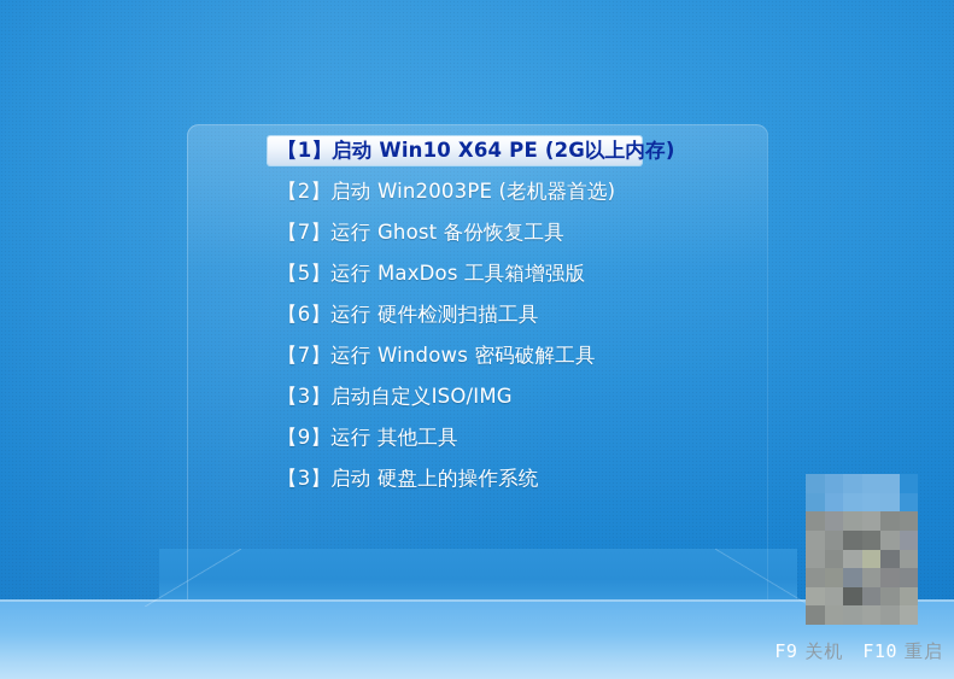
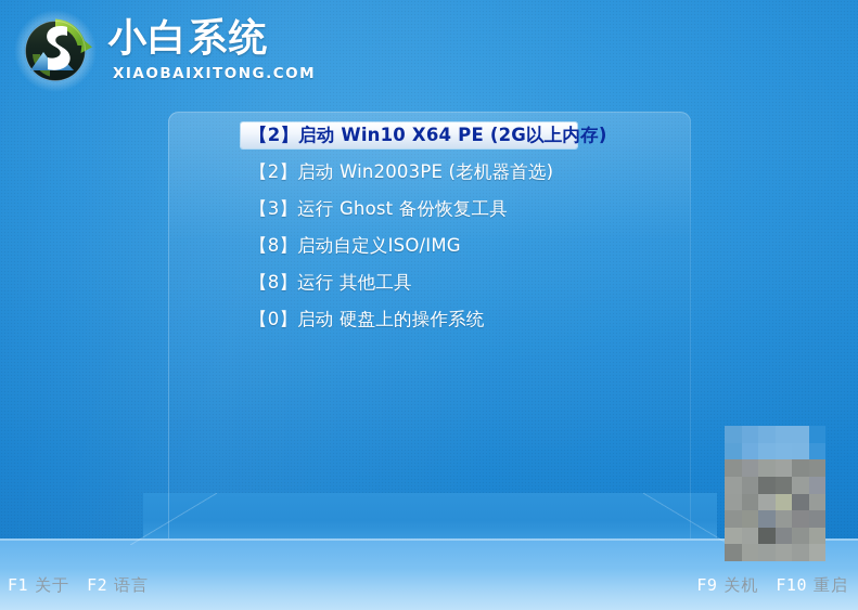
+ 小白系统
+ XIAOBAIXITONG.COM
- 【1】启动 Win10 X64 PE (2G以上内存)
+ 【2】启动 Win10 X64 PE (2G以上内存)
  【2】启动 Win2003PE (老机器首选)
- 【7】运行 Ghost 备份恢复工具
+ 【3】运行 Ghost 备份恢复工具
- 【5】运行 MaxDos 工具箱增强版
- 【6】运行 硬件检测扫描工具
- 【7】运行 Windows 密码破解工具
- 【3】启动自定义ISO/IMG
+ 【8】启动自定义ISO/IMG
- 【9】运行 其他工具
+ 【8】运行 其他工具
- 【3】启动 硬盘上的操作系统
+ 【0】启动 硬盘上的操作系统
+ F1
+ 关于
+ F2
+ 语言
  F9
  关机
  F10
  重启
